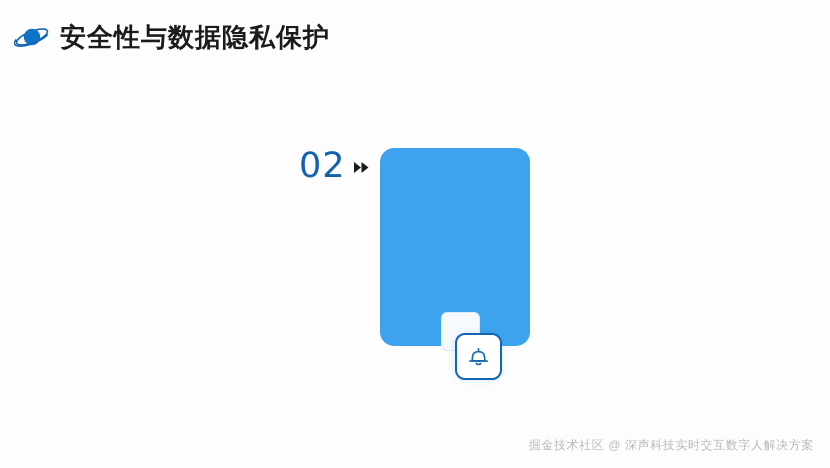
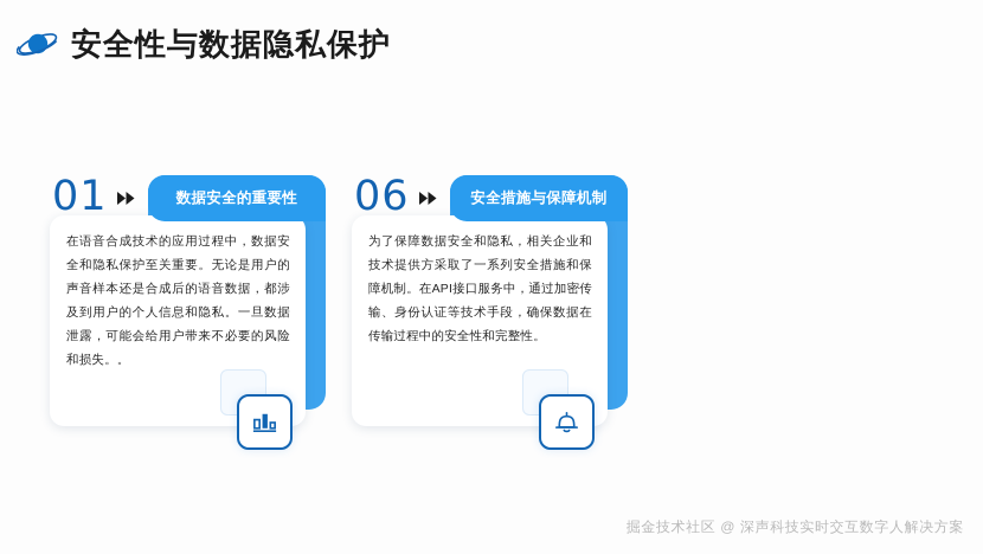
  安全性与数据隐私保护
+ 在语音合成技术的应用过程中，数据安全和隐私保护至关重要。无论是用户的声音样本还是合成后的语音数据，都涉及到用户的个人信息和隐私。一旦数据泄露，可能会给用户带来不必要的风险和损失。。
+ 数据安全的重要性
+ 01
+ 为了保障数据安全和隐私，相关企业和技术提供方采取了一系列安全措施和保障机制。在API接口服务中，通过加密传输、身份认证等技术手段，确保数据在传输过程中的安全性和完整性。
+ 安全措施与保障机制
- 02
+ 06
  掘金技术社区 @ 深声科技实时交互数字人解决方案
